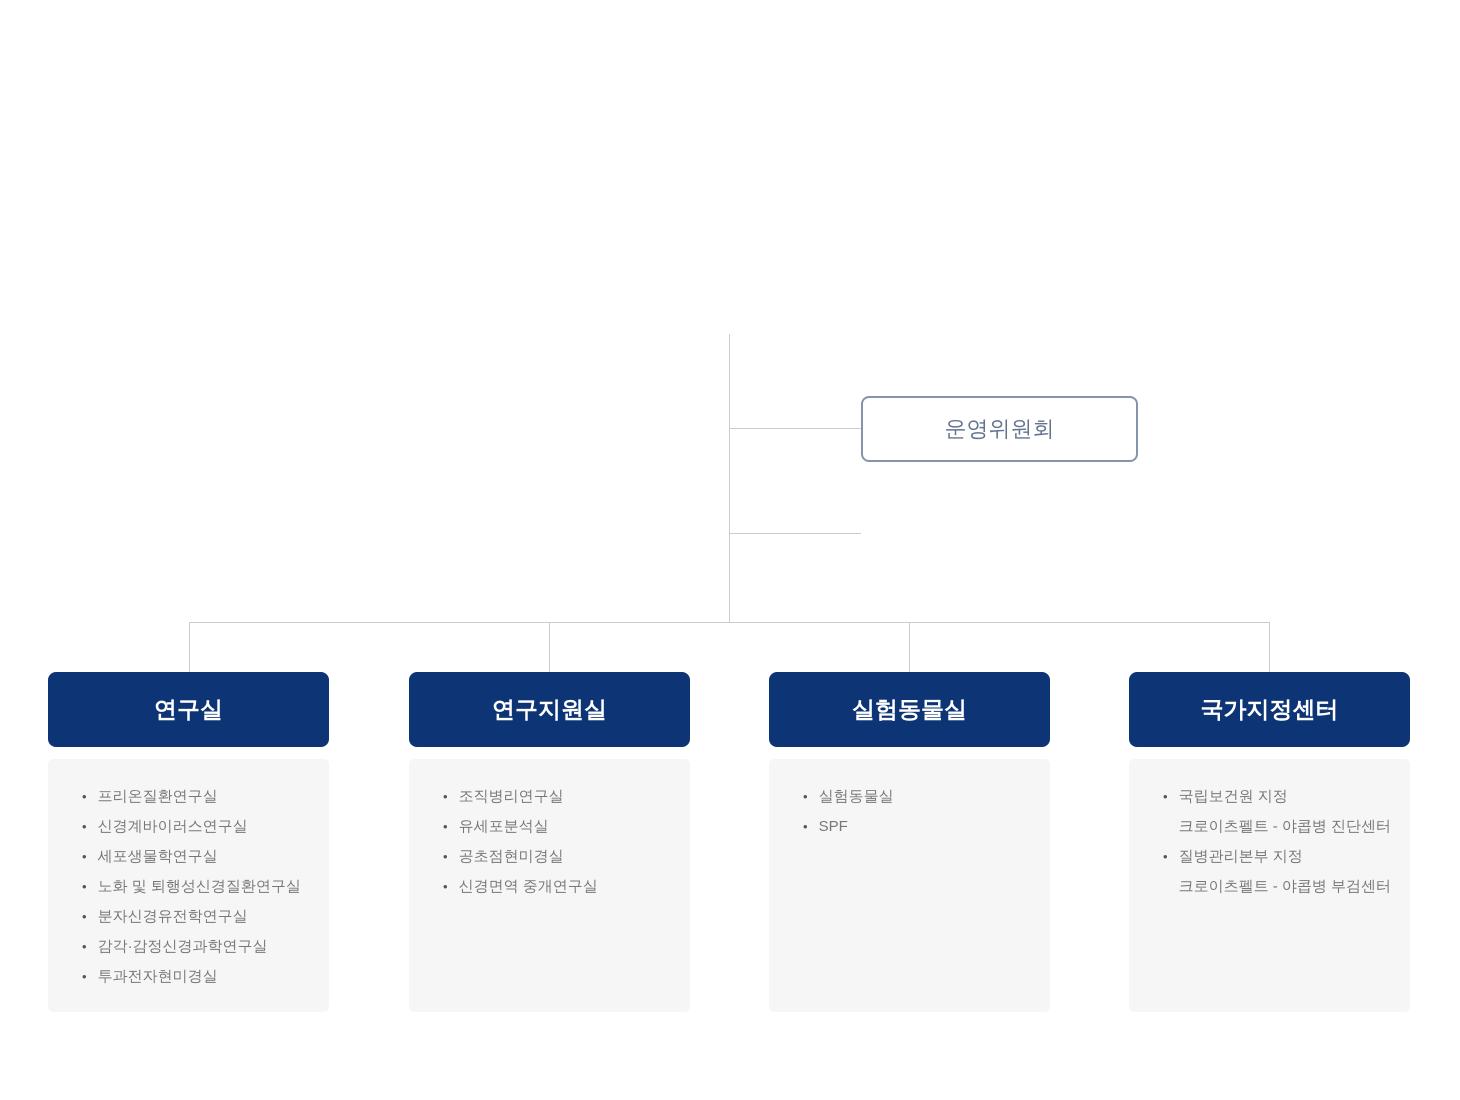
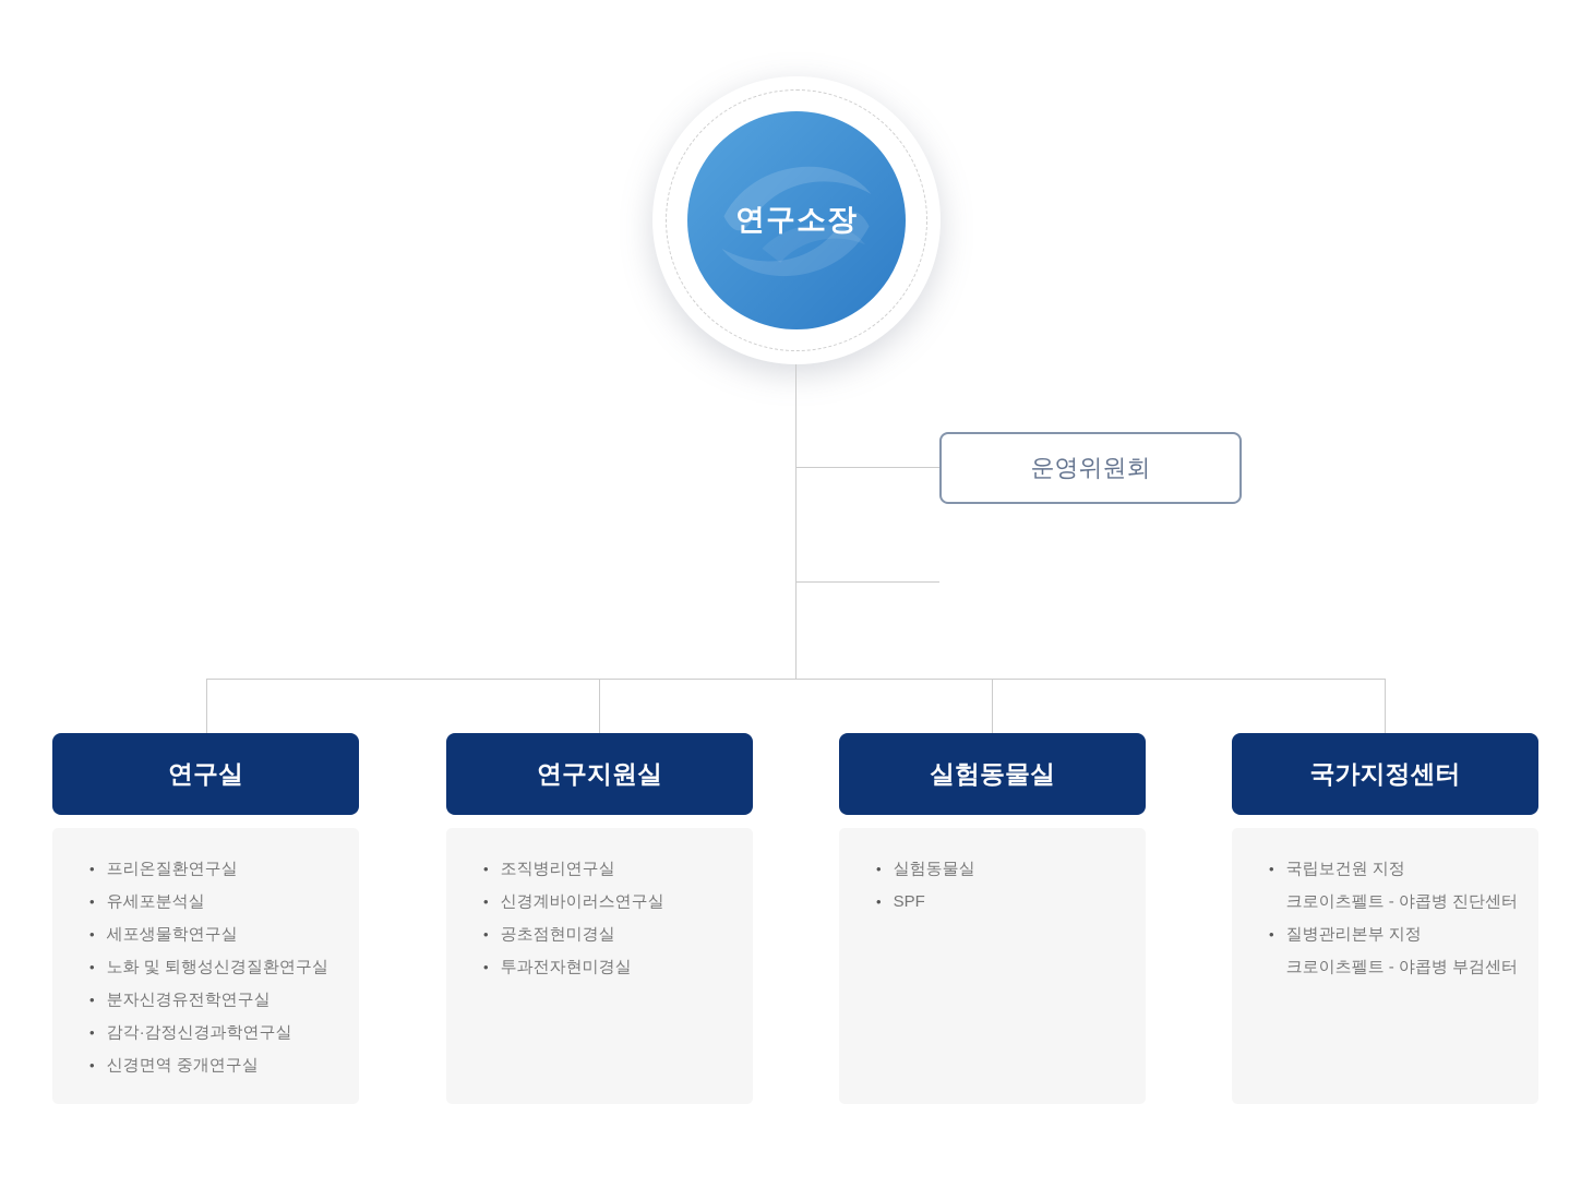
+ 연구소장
  운영위원회
  연구실
  •
  프리온질환연구실
  •
- 신경계바이러스연구실
+ 유세포분석실
  •
  세포생물학연구실
  •
  노화 및 퇴행성신경질환연구실
  •
  분자신경유전학연구실
  •
  감각·감정신경과학연구실
  •
- 투과전자현미경실
+ 신경면역 중개연구실
  연구지원실
  •
  조직병리연구실
  •
- 유세포분석실
+ 신경계바이러스연구실
  •
  공초점현미경실
  •
- 신경면역 중개연구실
+ 투과전자현미경실
  실험동물실
  •
  실험동물실
  •
  SPF
  국가지정센터
  •
  국립보건원 지정
  크로이츠펠트 - 야콥병 진단센터
  •
  질병관리본부 지정
  크로이츠펠트 - 야콥병 부검센터
